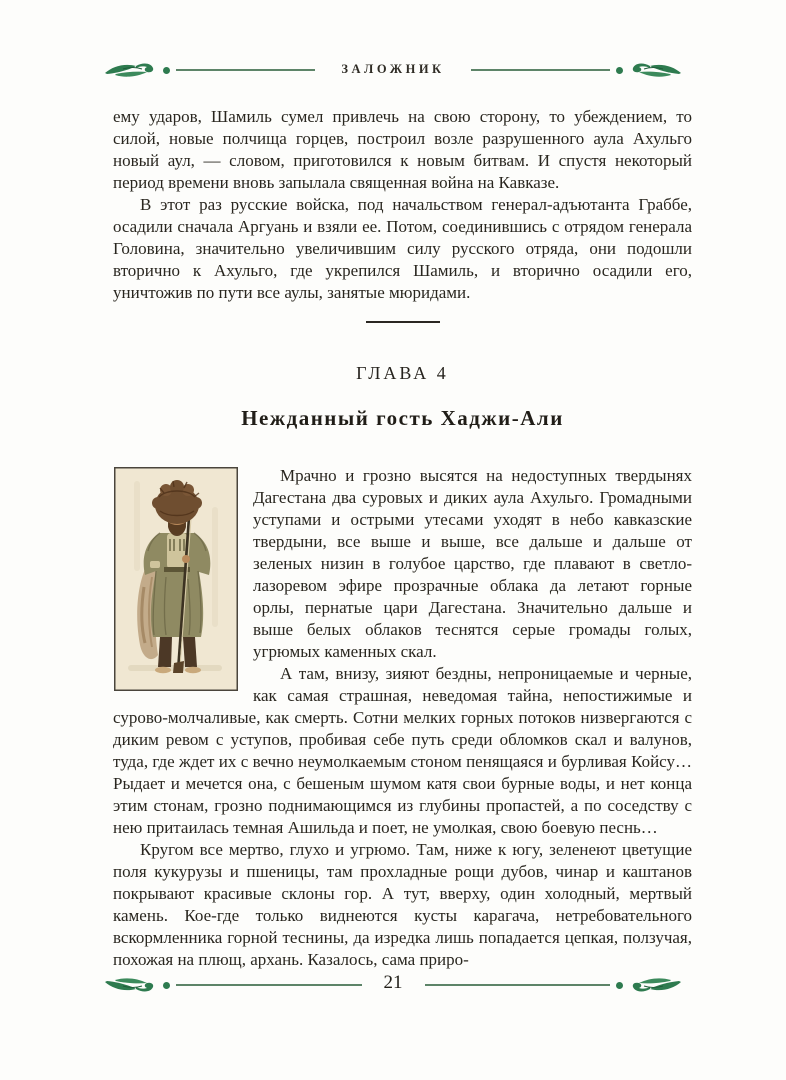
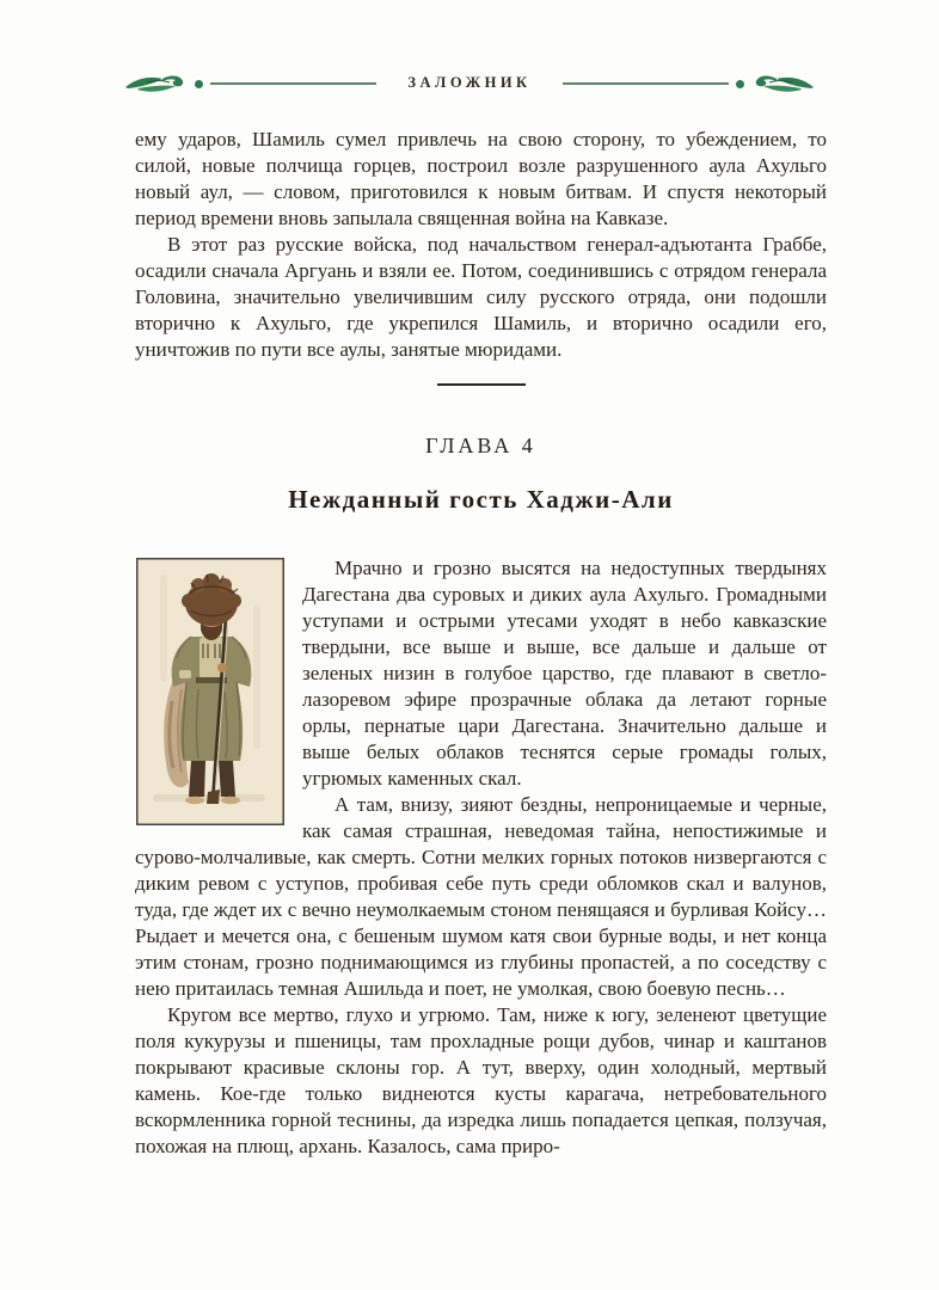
  ЗАЛОЖНИК
  ему ударов, Шамиль сумел привлечь на свою сторону, то убеждением, то силой, новые полчища горцев, построил возле разрушенного аула Ахульго новый аул, — словом, приготовился к новым битвам. И спустя некоторый период времени вновь запылала священная война на Кавказе.
  В этот раз русские войска, под начальством генерал-адъютанта Граббе, осадили сначала Аргуань и взяли ее. Потом, соединившись с отрядом генерала Головина, значительно увеличившим силу русского отряда, они подошли вторично к Ахульго, где укрепился Шамиль, и вторично осадили его, уничтожив по пути все аулы, занятые мюридами.
  ГЛАВА 4
  Нежданный гость Хаджи-Али
  Мрачно и грозно высятся на недоступных твердынях Дагестана два суровых и диких аула Ахульго. Громадными уступами и острыми утесами уходят в небо кавказские твердыни, все выше и выше, все дальше и дальше от зеленых низин в голубое царство, где плавают в светло-лазоревом эфире прозрачные облака да летают горные орлы, пернатые цари Дагестана. Значительно дальше и выше белых облаков теснятся серые громады голых, угрюмых каменных скал.
  А там, внизу, зияют бездны, непроницаемые и черные, как самая страшная, неведомая тайна, непостижимые и сурово-молчаливые, как смерть. Сотни мелких горных потоков низвергаются с диким ревом с уступов, пробивая себе путь среди обломков скал и валунов, туда, где ждет их с вечно неумолкаемым стоном пенящаяся и бурливая Койсу… Рыдает и мечется она, с бешеным шумом катя свои бурные воды, и нет конца этим стонам, грозно поднимающимся из глубины пропастей, а по соседству с нею притаилась темная Ашильда и поет, не умолкая, свою боевую песнь…
  Кругом все мертво, глухо и угрюмо. Там, ниже к югу, зеленеют цветущие поля кукурузы и пшеницы, там прохладные рощи дубов, чинар и каштанов покрывают красивые склоны гор. А тут, вверху, один холодный, мертвый камень. Кое-где только виднеются кусты карагача, нетребовательного вскормленника горной теснины, да изредка лишь попадается цепкая, ползучая, похожая на плющ, архань. Казалось, сама приро-
- 21
